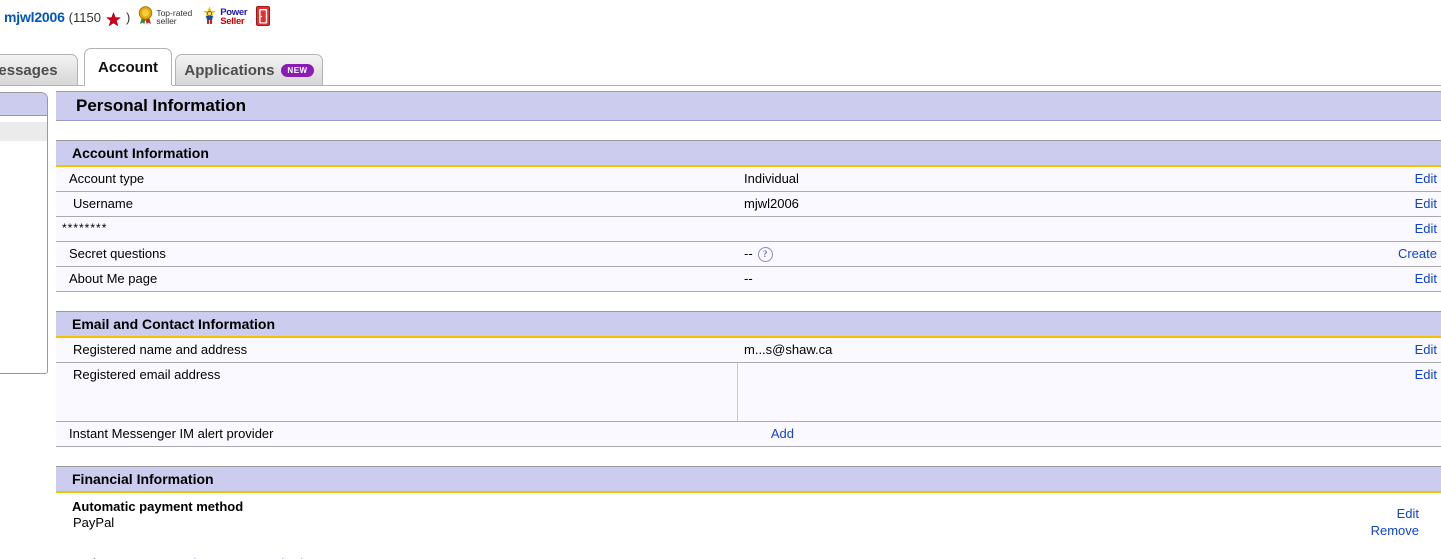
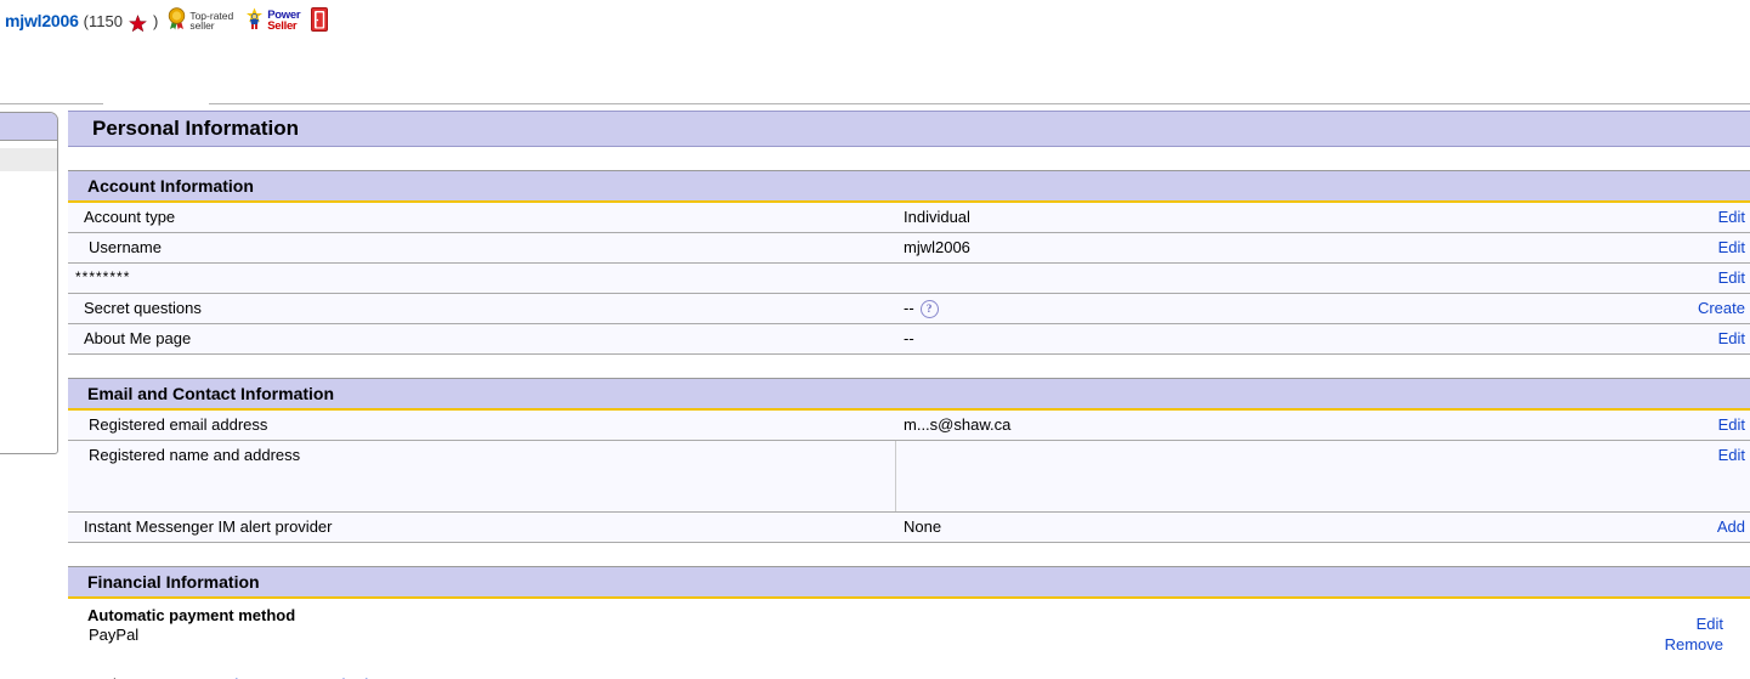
  mjwl2006
  (1150
  )
  Top-rated
  seller
  Power
  Seller
- essages
- Account
- Applications
- NEW
  Personal Information
  Account Information
  Account type
  Individual
  Edit
  Username
  mjwl2006
  Edit
  ********
  Edit
  Secret questions
  --
  ?
  Create
  About Me page
  --
  Edit
  Email and Contact Information
- Registered name and address
+ Registered email address
  m...s@shaw.ca
  Edit
- Registered email address
+ Registered name and address
  Edit
  Instant Messenger IM alert provider
+ None
  Add
  Financial Information
  Automatic payment method
  PayPal
  Edit
  Remove
